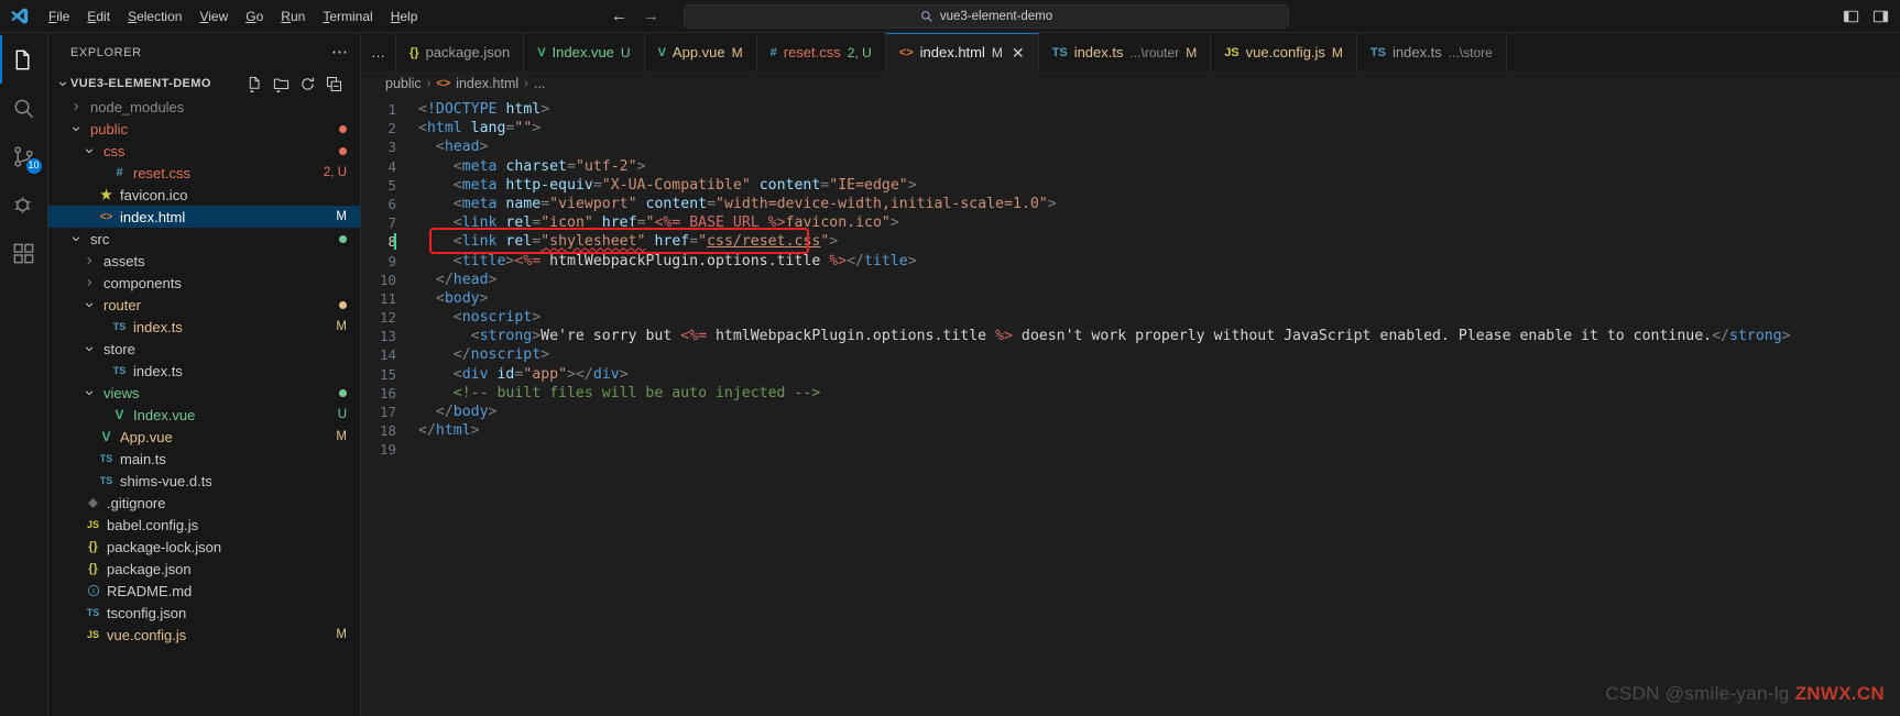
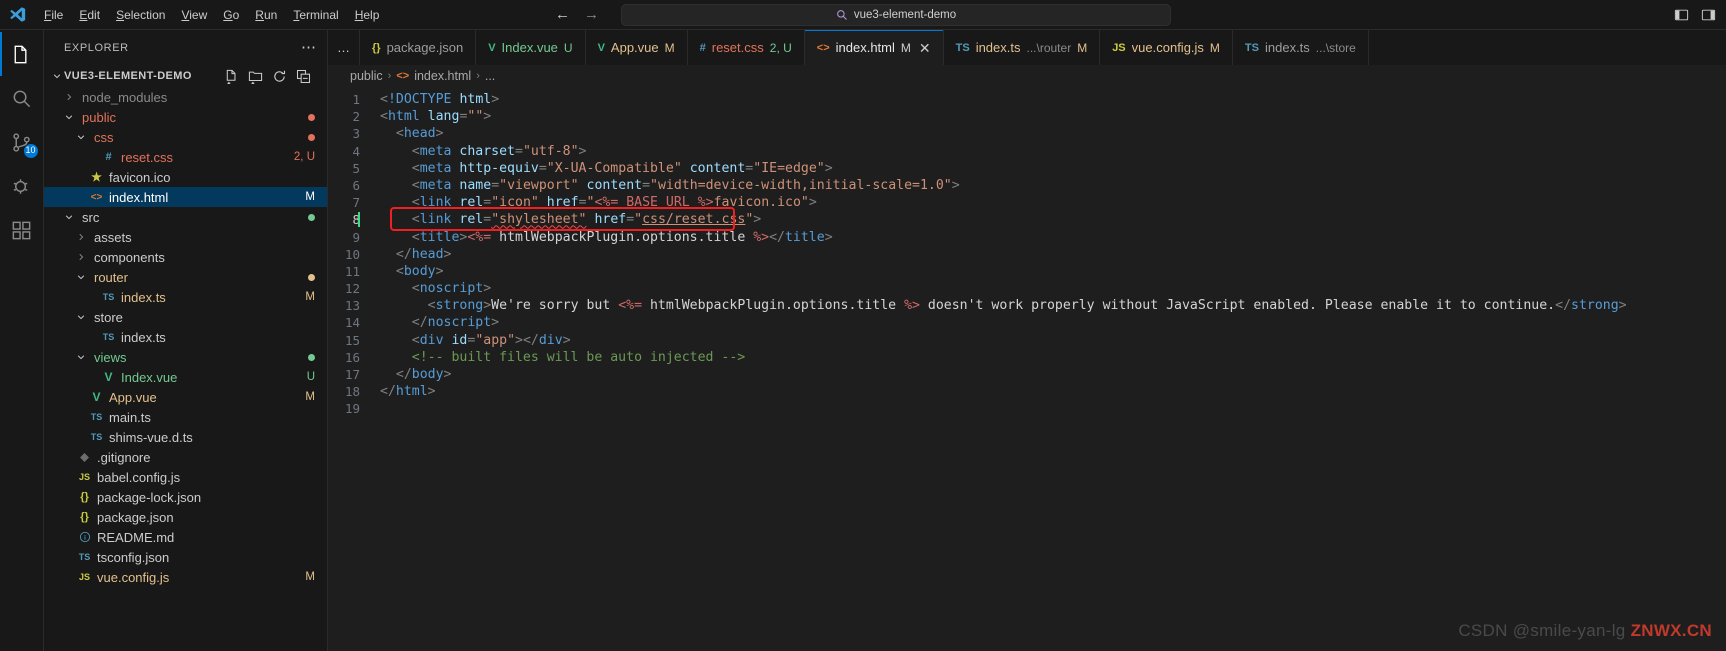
  File
  Edit
  Selection
  View
  Go
  Run
  Terminal
  Help
  ←
  →
  vue3-element-demo
  10
  EXPLORER
  ⋯
  VUE3-ELEMENT-DEMO
  node_modules
  public
  css
  #
  reset.css
  2, U
  ★
  favicon.ico
  <>
  index.html
  M
  src
  assets
  components
  router
  TS
  index.ts
  M
  store
  TS
  index.ts
  views
  V
  Index.vue
  U
  V
  App.vue
  M
  TS
  main.ts
  TS
  shims-vue.d.ts
  .gitignore
  JS
  babel.config.js
  {}
  package-lock.json
  {}
  package.json
  README.md
  TS
  tsconfig.json
  JS
  vue.config.js
  M
  …
  {}
  package.json
  V
  Index.vue
  U
  V
  App.vue
  M
  #
  reset.css
  2, U
  <>
  index.html
  M
  ✕
  TS
  index.ts
  ...\router
  M
  JS
  vue.config.js
  M
  TS
  index.ts
  ...\store
  public
  ›
  <>
  index.html
  ›
  ...
  1
  <!DOCTYPE html>
  2
  <html lang="">
  3
  <head>
  4
- <meta charset="utf-2">
+ <meta charset="utf-8">
  5
  <meta http-equiv="X-UA-Compatible" content="IE=edge">
  6
  <meta name="viewport" content="width=device-width,initial-scale=1.0">
  7
  <link rel="icon" href="<%= BASE_URL %>favicon.ico">
  8
  <link rel="shylesheet" href="css/reset.css">
  9
  <title><%= htmlWebpackPlugin.options.title %></title>
  10
  </head>
  11
  <body>
  12
  <noscript>
  13
  <strong>We're sorry but <%= htmlWebpackPlugin.options.title %> doesn't work properly without JavaScript enabled. Please enable it to continue.</strong>
  14
  </noscript>
  15
  <div id="app"></div>
  16
  <!-- built files will be auto injected -->
  17
  </body>
  18
  </html>
  19
  CSDN @smile-yan-lg ZNWX.CN
